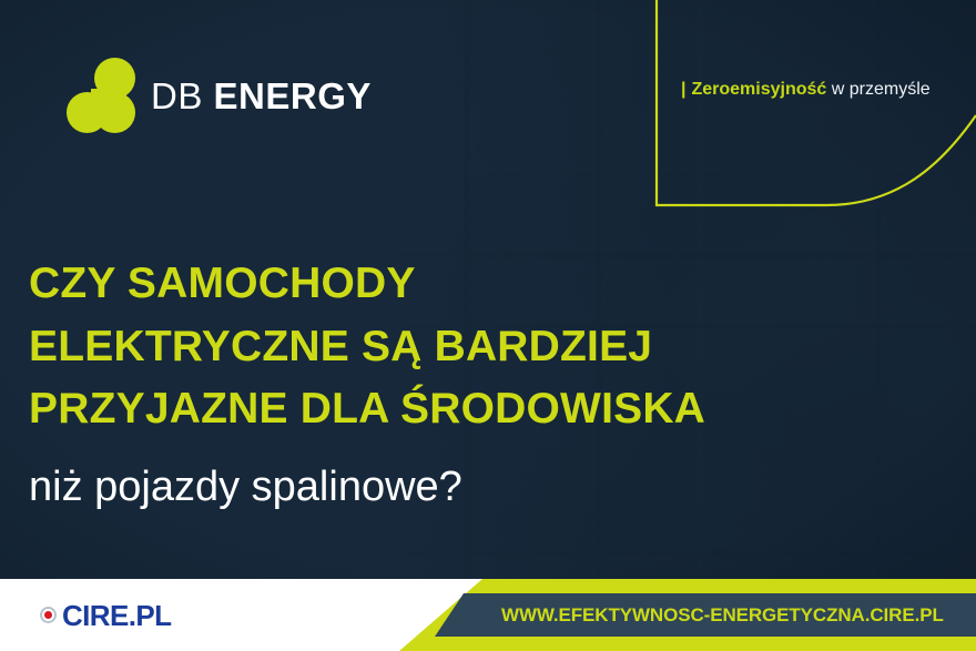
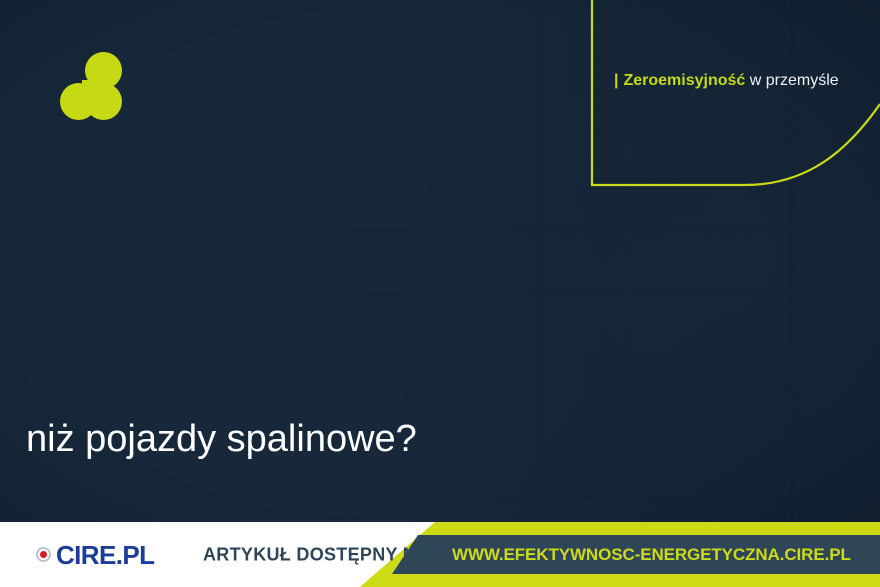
- DB ENERGY
  | Zeroemisyjność w przemyśle
- CZY SAMOCHODY
- ELEKTRYCZNE SĄ BARDZIEJ
- PRZYJAZNE DLA ŚRODOWISKA
  niż pojazdy spalinowe?
  CIRE.PL
+ ARTYKUŁ DOSTĘPNY NA
  WWW.EFEKTYWNOSC-ENERGETYCZNA.CIRE.PL
